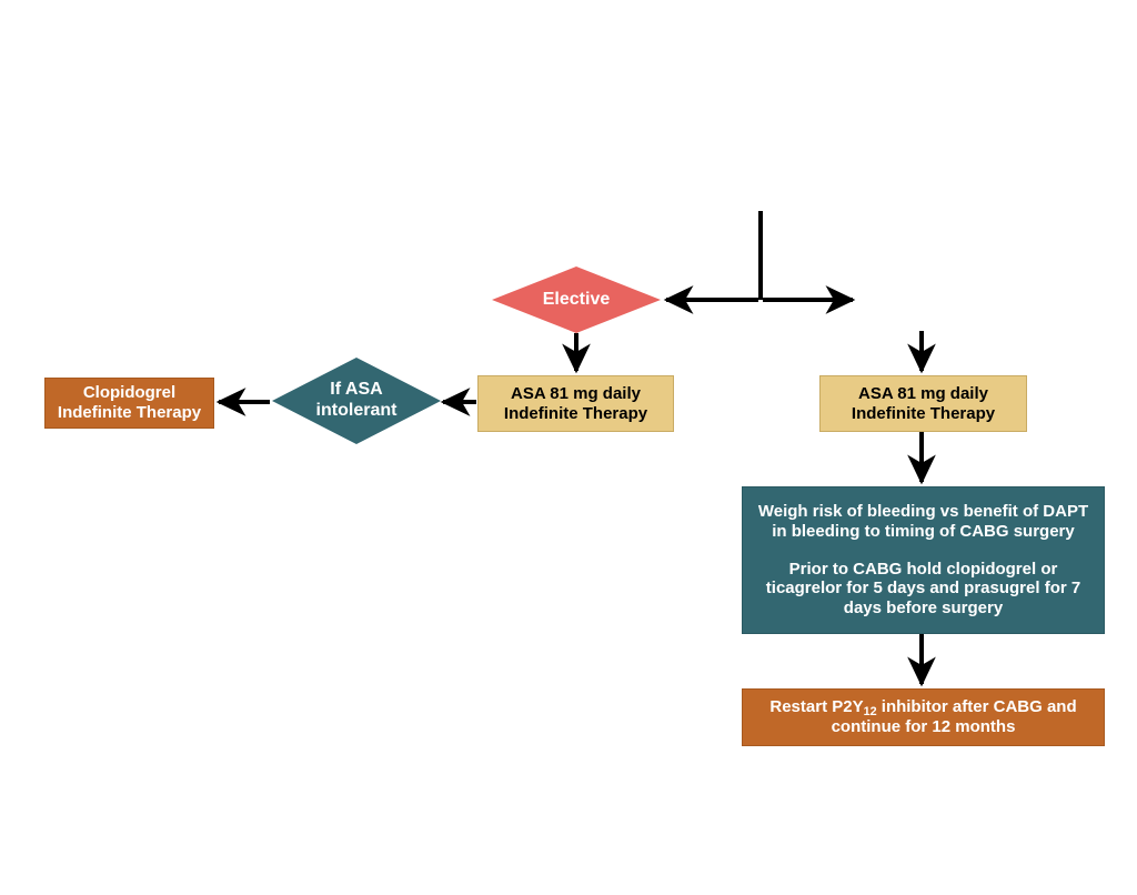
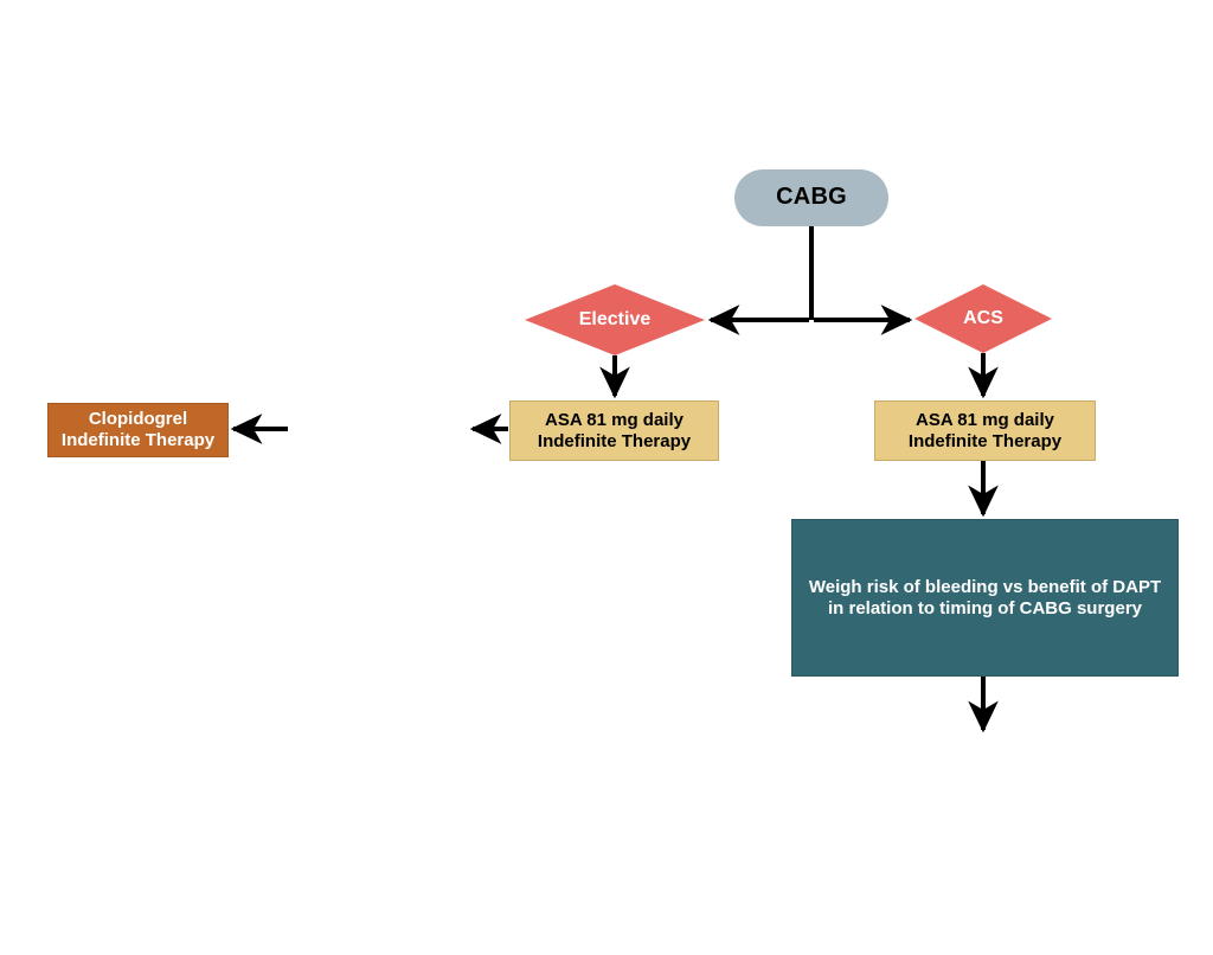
+ CABG
  Elective
+ ACS
  ASA 81 mg daily
  Indefinite Therapy
- If ASA
- intolerant
  Clopidogrel
  Indefinite Therapy
  ASA 81 mg daily
  Indefinite Therapy
- Weigh risk of bleeding vs benefit of DAPT in bleeding to timing of CABG surgery
+ Weigh risk of bleeding vs benefit of DAPT in relation to timing of CABG surgery
- Prior to CABG hold clopidogrel or ticagrelor for 5 days and prasugrel for 7 days before surgery
- Restart P2Y12 inhibitor after CABG and continue for 12 months
